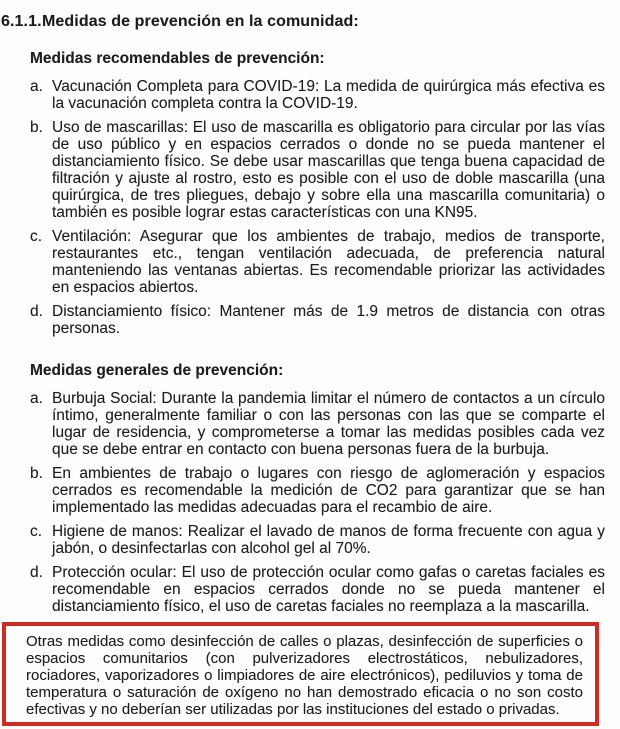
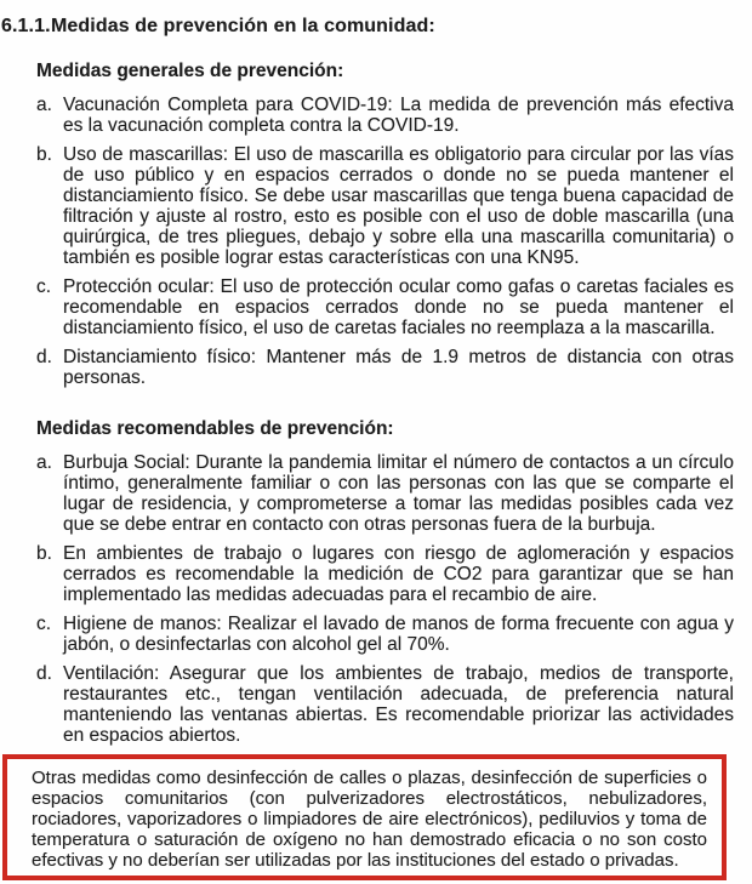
  6.1.1.
  Medidas de prevención en la comunidad:
- Medidas recomendables de prevención:
+ Medidas generales de prevención:
  a.
- Vacunación Completa para COVID-19: La medida de quirúrgica más efectiva es la vacunación completa contra la COVID-19.
+ Vacunación Completa para COVID-19: La medida de prevención más efectiva es la vacunación completa contra la COVID-19.
  b.
  Uso de mascarillas: El uso de mascarilla es obligatorio para circular por las vías de uso público y en espacios cerrados o donde no se pueda mantener el distanciamiento físico. Se debe usar mascarillas que tenga buena capacidad de filtración y ajuste al rostro, esto es posible con el uso de doble mascarilla (una quirúrgica, de tres pliegues, debajo y sobre ella una mascarilla comunitaria) o también es posible lograr estas características con una KN95.
  c.
- Ventilación: Asegurar que los ambientes de trabajo, medios de transporte, restaurantes etc., tengan ventilación adecuada, de preferencia natural manteniendo las ventanas abiertas. Es recomendable priorizar las actividades en espacios abiertos.
+ Protección ocular: El uso de protección ocular como gafas o caretas faciales es recomendable en espacios cerrados donde no se pueda mantener el distanciamiento físico, el uso de caretas faciales no reemplaza a la mascarilla.
  d.
  Distanciamiento físico: Mantener más de 1.9 metros de distancia con otras personas.
- Medidas generales de prevención:
+ Medidas recomendables de prevención:
  a.
- Burbuja Social: Durante la pandemia limitar el número de contactos a un círculo íntimo, generalmente familiar o con las personas con las que se comparte el lugar de residencia, y comprometerse a tomar las medidas posibles cada vez que se debe entrar en contacto con buena personas fuera de la burbuja.
+ Burbuja Social: Durante la pandemia limitar el número de contactos a un círculo íntimo, generalmente familiar o con las personas con las que se comparte el lugar de residencia, y comprometerse a tomar las medidas posibles cada vez que se debe entrar en contacto con otras personas fuera de la burbuja.
  b.
  En ambientes de trabajo o lugares con riesgo de aglomeración y espacios cerrados es recomendable la medición de CO2 para garantizar que se han implementado las medidas adecuadas para el recambio de aire.
  c.
  Higiene de manos: Realizar el lavado de manos de forma frecuente con agua y jabón, o desinfectarlas con alcohol gel al 70%.
  d.
- Protección ocular: El uso de protección ocular como gafas o caretas faciales es recomendable en espacios cerrados donde no se pueda mantener el distanciamiento físico, el uso de caretas faciales no reemplaza a la mascarilla.
+ Ventilación: Asegurar que los ambientes de trabajo, medios de transporte, restaurantes etc., tengan ventilación adecuada, de preferencia natural manteniendo las ventanas abiertas. Es recomendable priorizar las actividades en espacios abiertos.
  Otras medidas como desinfección de calles o plazas, desinfección de superficies o espacios comunitarios (con pulverizadores electrostáticos, nebulizadores, rociadores, vaporizadores o limpiadores de aire electrónicos), pediluvios y toma de temperatura o saturación de oxígeno no han demostrado eficacia o no son costo efectivas y no deberían ser utilizadas por las instituciones del estado o privadas.
